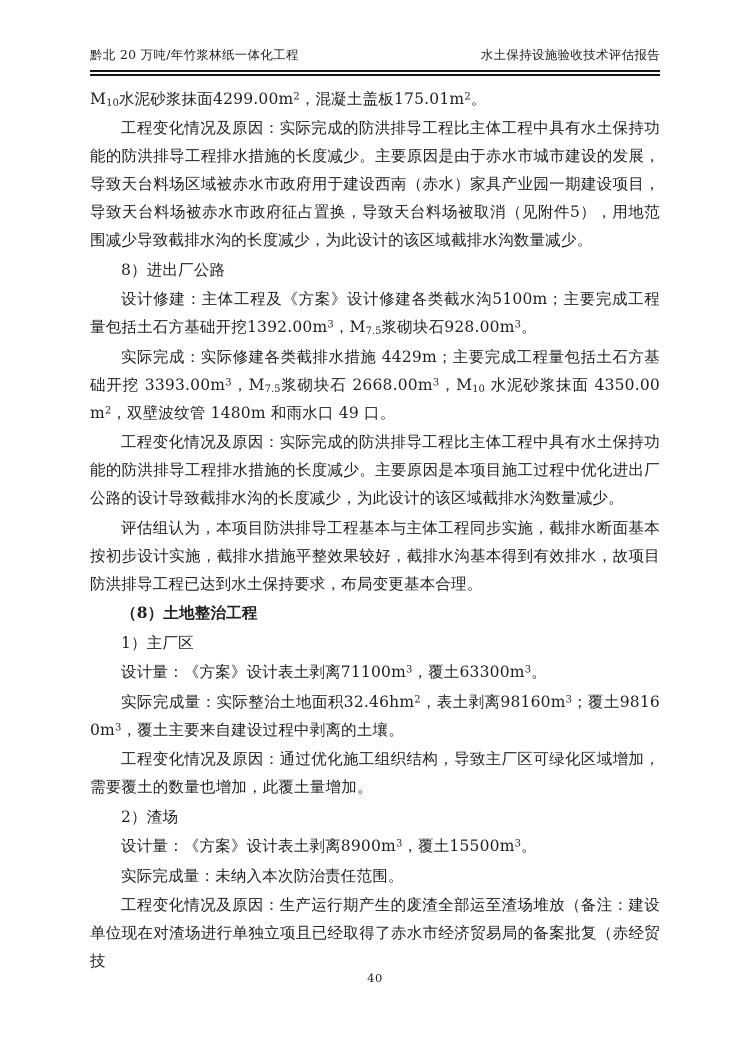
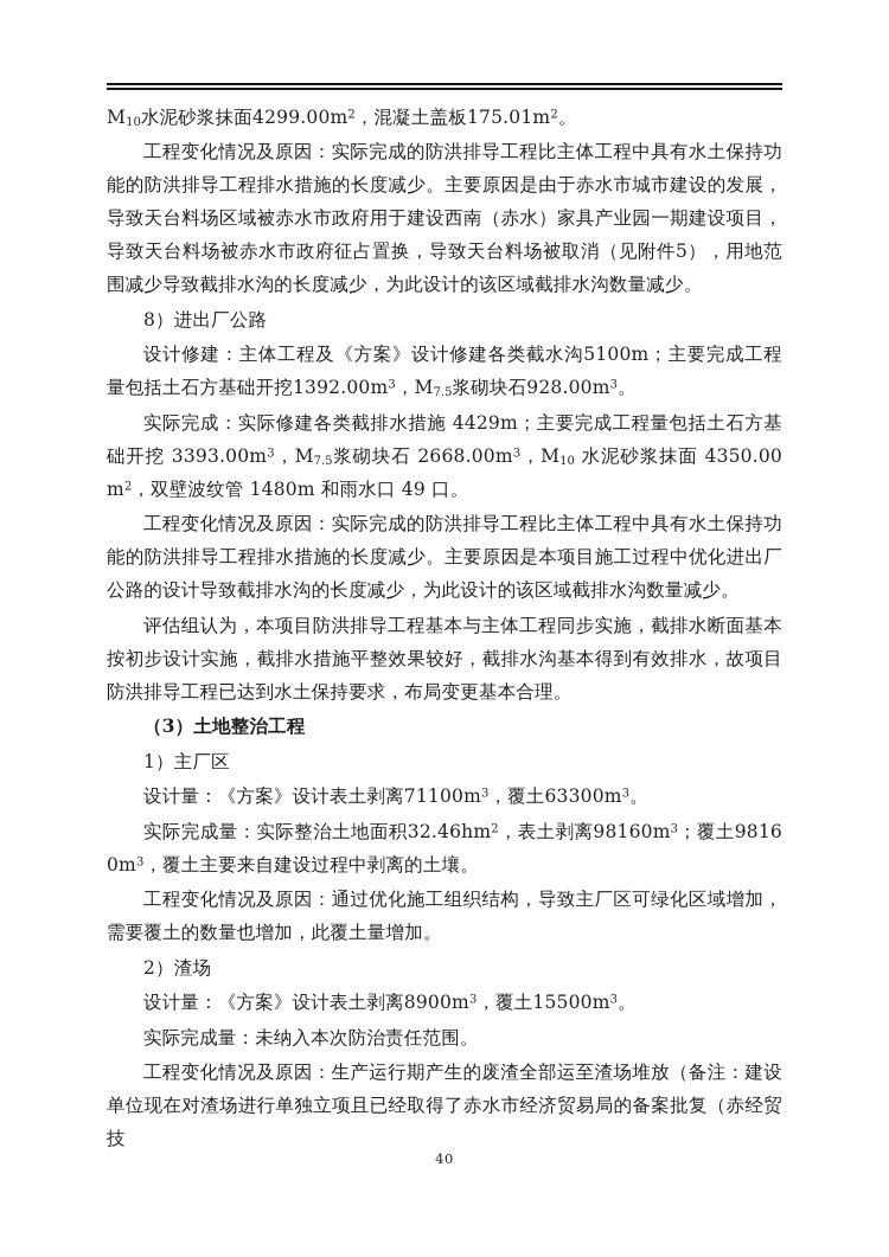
- 黔北 20 万吨/年竹浆林纸一体化工程
- 水土保持设施验收技术评估报告
  M10水泥砂浆抹面4299.00m2，混凝土盖板175.01m2。
  工程变化情况及原因：实际完成的防洪排导工程比主体工程中具有水土保持功能的防洪排导工程排水措施的长度减少。主要原因是由于赤水市城市建设的发展，导致天台料场区域被赤水市政府用于建设西南（赤水）家具产业园一期建设项目，导致天台料场被赤水市政府征占置换，导致天台料场被取消（见附件5），用地范围减少导致截排水沟的长度减少，为此设计的该区域截排水沟数量减少。
  8）进出厂公路
  设计修建：主体工程及《方案》设计修建各类截水沟5100m；主要完成工程量包括土石方基础开挖1392.00m3，M7.5浆砌块石928.00m3。
  实际完成：实际修建各类截排水措施 4429m；主要完成工程量包括土石方基础开挖 3393.00m3，M7.5浆砌块石 2668.00m3，M10 水泥砂浆抹面 4350.00m2，双壁波纹管 1480m 和雨水口 49 口。
  工程变化情况及原因：实际完成的防洪排导工程比主体工程中具有水土保持功能的防洪排导工程排水措施的长度减少。主要原因是本项目施工过程中优化进出厂公路的设计导致截排水沟的长度减少，为此设计的该区域截排水沟数量减少。
  评估组认为，本项目防洪排导工程基本与主体工程同步实施，截排水断面基本按初步设计实施，截排水措施平整效果较好，截排水沟基本得到有效排水，故项目防洪排导工程已达到水土保持要求，布局变更基本合理。
- （8）土地整治工程
+ （3）土地整治工程
  1）主厂区
  设计量：《方案》设计表土剥离71100m3，覆土63300m3。
  实际完成量：实际整治土地面积32.46hm2，表土剥离98160m3；覆土98160m3，覆土主要来自建设过程中剥离的土壤。
  工程变化情况及原因：通过优化施工组织结构，导致主厂区可绿化区域增加，需要覆土的数量也增加，此覆土量增加。
  2）渣场
  设计量：《方案》设计表土剥离8900m3，覆土15500m3。
  实际完成量：未纳入本次防治责任范围。
  工程变化情况及原因：生产运行期产生的废渣全部运至渣场堆放（备注：建设单位现在对渣场进行单独立项且已经取得了赤水市经济贸易局的备案批复（赤经贸技
  40
